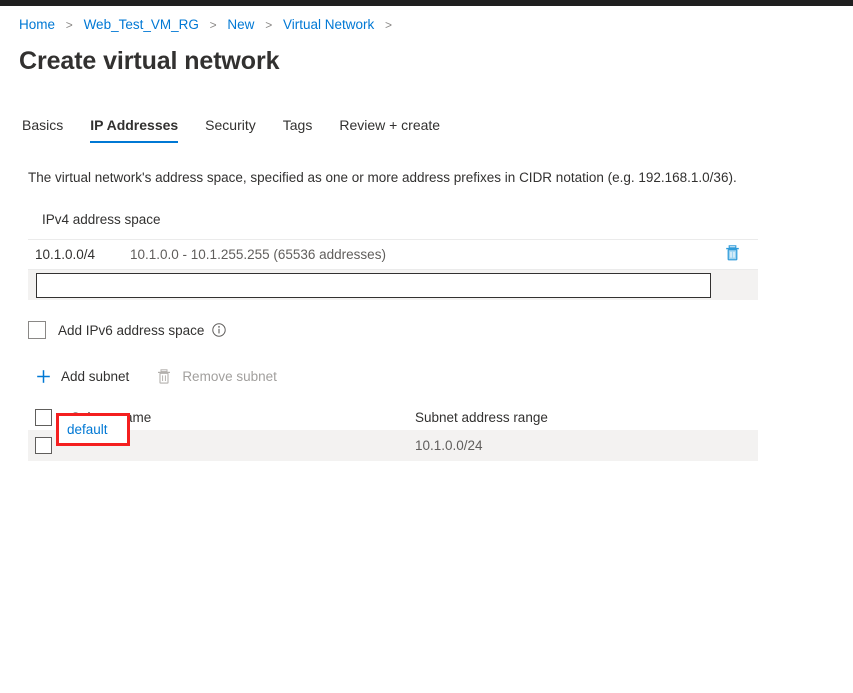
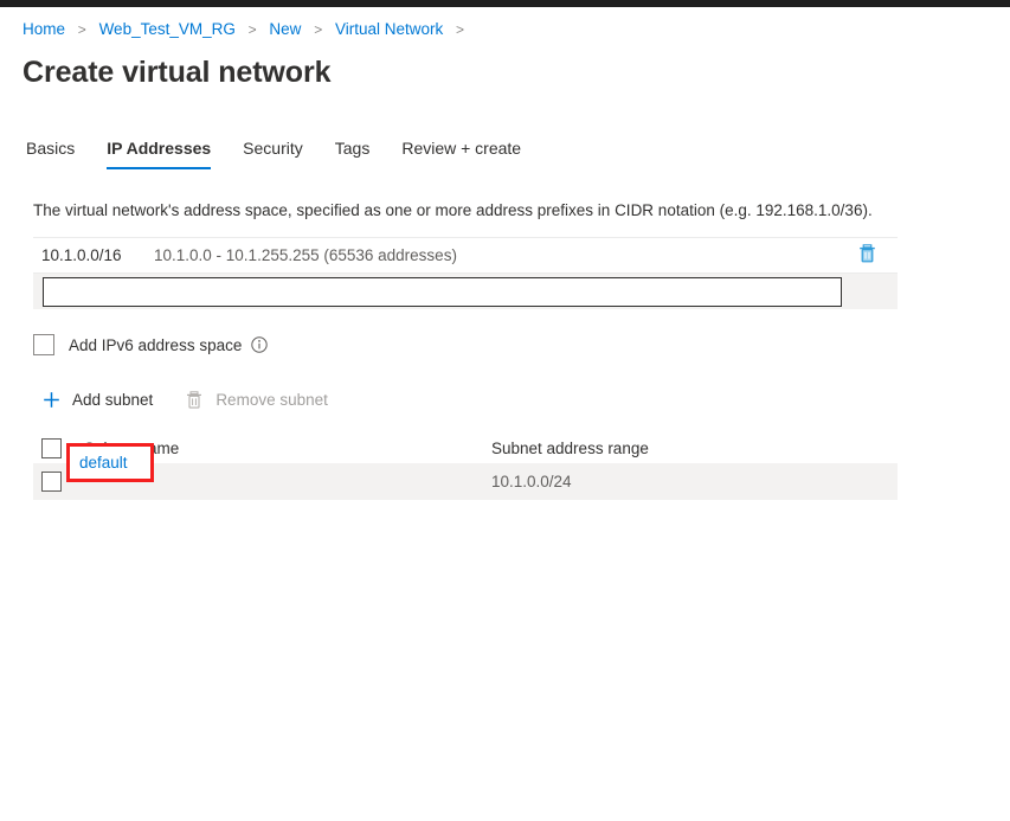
  Home > Web_Test_VM_RG > New > Virtual Network >
  Create virtual network
  Basics
  IP Addresses
  Security
  Tags
  Review + create
  The virtual network's address space, specified as one or more address prefixes in CIDR notation (e.g. 192.168.1.0/36).
- IPv4 address space
- 10.1.0.0/4
+ 10.1.0.0/16
  10.1.0.0 - 10.1.255.255 (65536 addresses)
  Add IPv6 address space
  Add subnet
  Remove subnet
  Subnet address range
  default
  10.1.0.0/24
